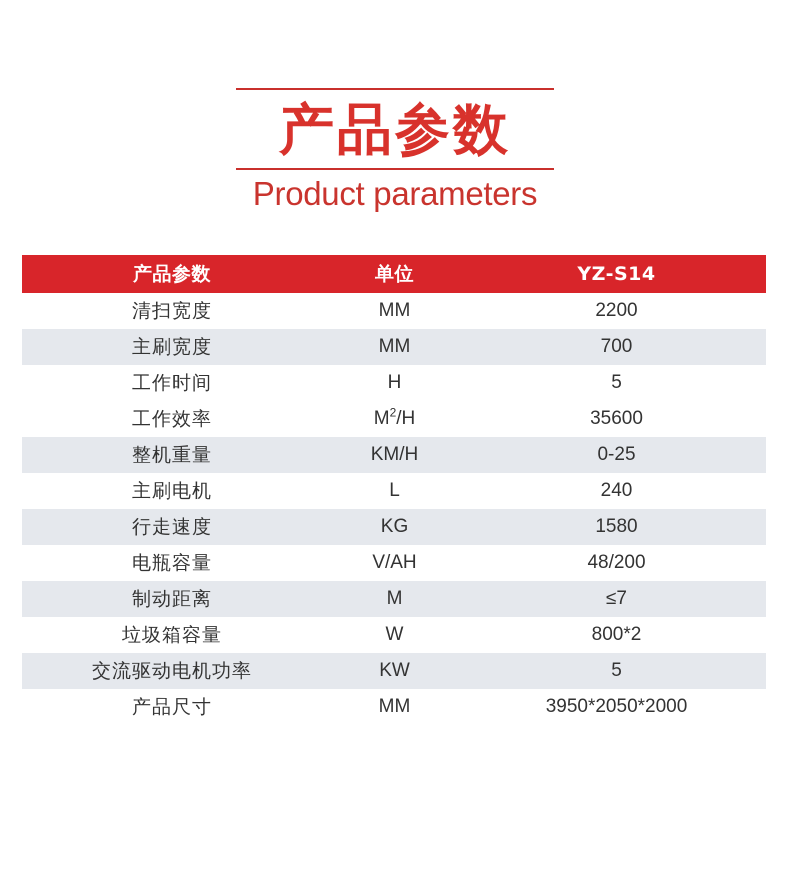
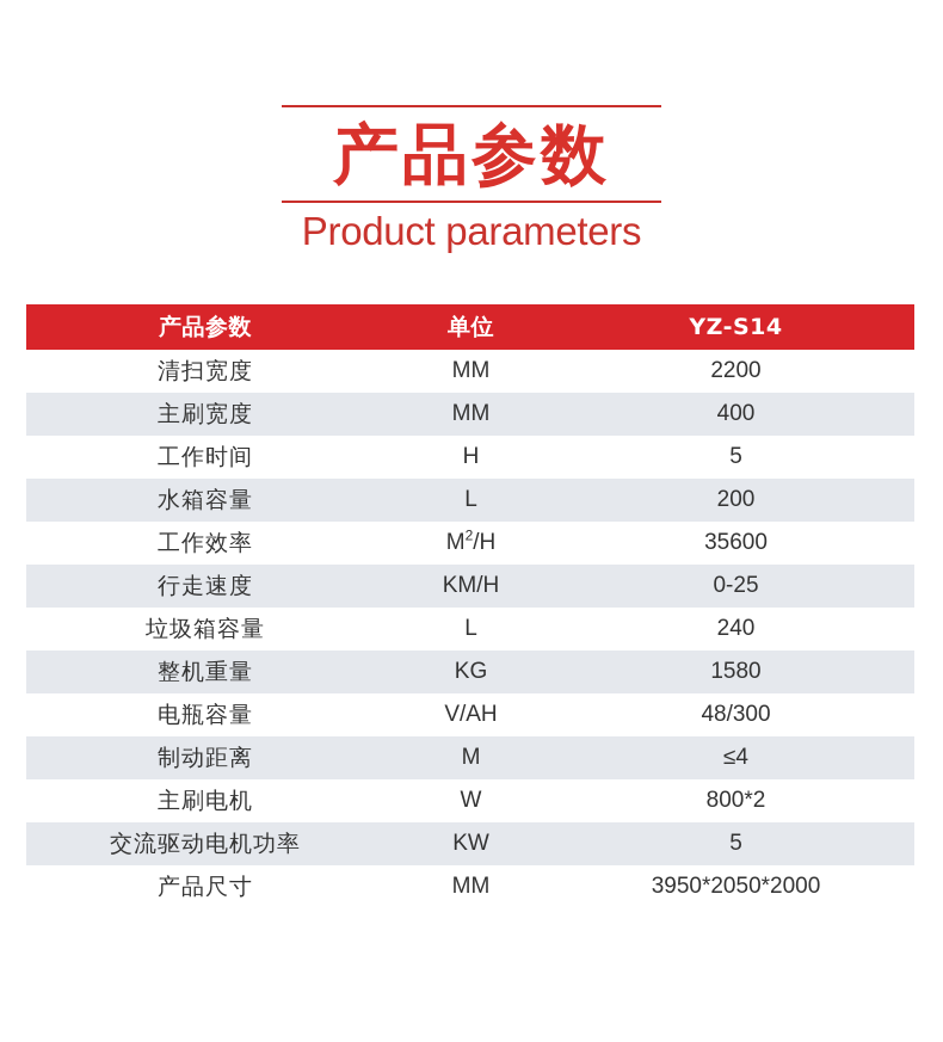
  产品参数
  Product parameters
  产品参数	单位	YZ-S14
  清扫宽度	MM	2200
- 主刷宽度	MM	700
+ 主刷宽度	MM	400
  工作时间	H	5
+ 水箱容量	L	200
  工作效率	M2/H	35600
- 整机重量	KM/H	0-25
+ 行走速度	KM/H	0-25
- 主刷电机	L	240
+ 垃圾箱容量	L	240
- 行走速度	KG	1580
+ 整机重量	KG	1580
- 电瓶容量	V/AH	48/200
+ 电瓶容量	V/AH	48/300
- 制动距离	M	≤7
+ 制动距离	M	≤4
- 垃圾箱容量	W	800*2
+ 主刷电机	W	800*2
  交流驱动电机功率	KW	5
  产品尺寸	MM	3950*2050*2000
